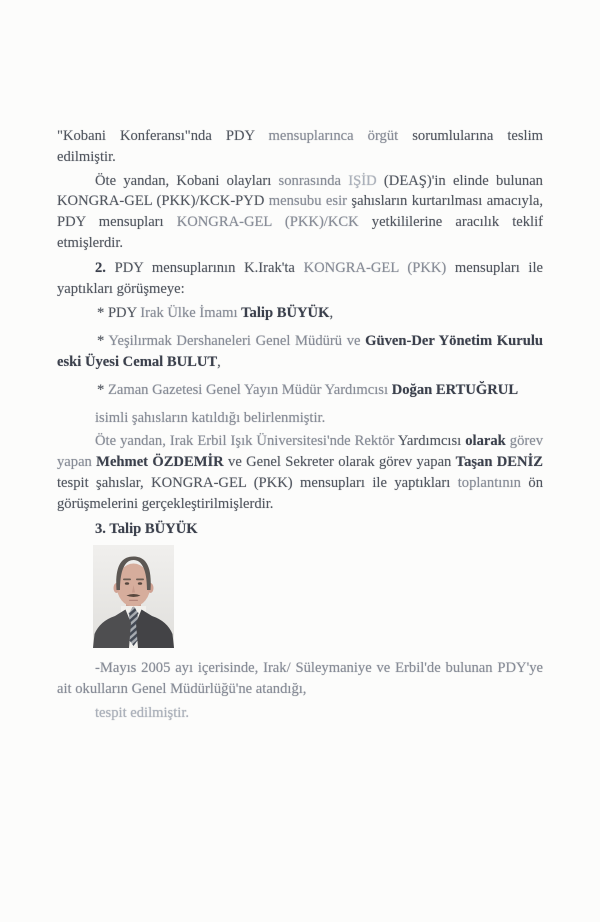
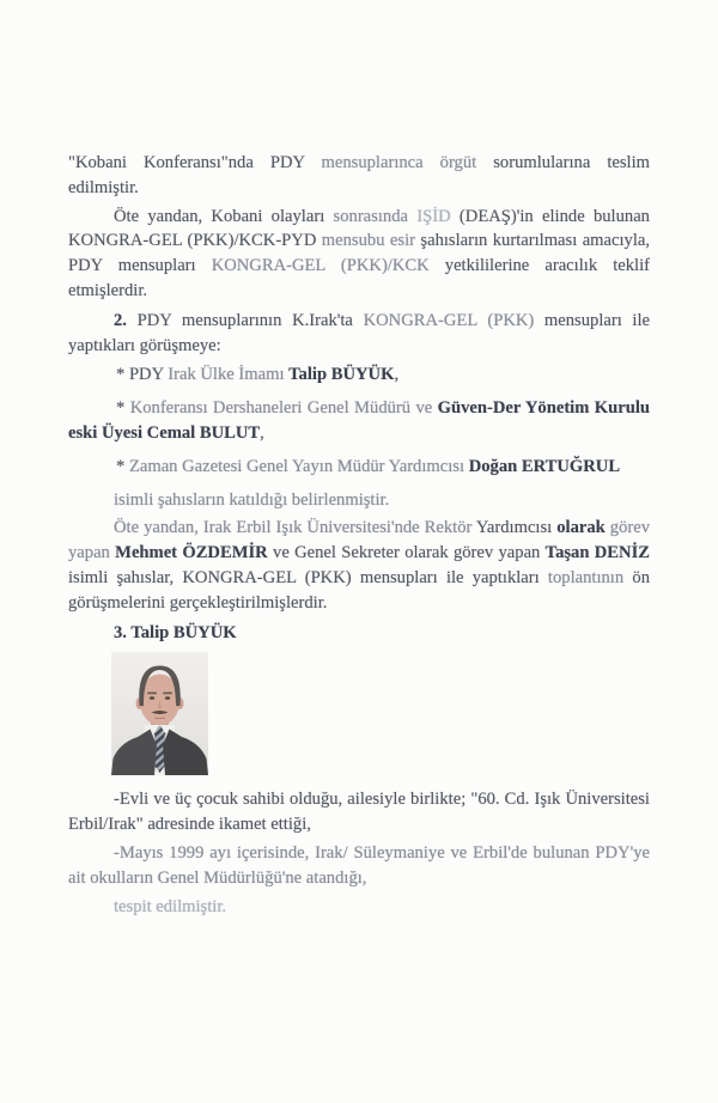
  "Kobani Konferansı"nda PDY mensuplarınca örgüt sorumlularına teslim edilmiştir.
  Öte yandan, Kobani olayları sonrasında IŞİD (DEAŞ)'in elinde bulunan KONGRA-GEL (PKK)/KCK-PYD mensubu esir şahısların kurtarılması amacıyla, PDY mensupları KONGRA-GEL (PKK)/KCK yetkililerine aracılık teklif etmişlerdir.
  2. PDY mensuplarının K.Irak'ta KONGRA-GEL (PKK) mensupları ile yaptıkları görüşmeye:
  * PDY Irak Ülke İmamı Talip BÜYÜK,
- * Yeşilırmak Dershaneleri Genel Müdürü ve Güven-Der Yönetim Kurulu eski Üyesi Cemal BULUT,
+ * Konferansı Dershaneleri Genel Müdürü ve Güven-Der Yönetim Kurulu eski Üyesi Cemal BULUT,
  * Zaman Gazetesi Genel Yayın Müdür Yardımcısı Doğan ERTUĞRUL
  isimli şahısların katıldığı belirlenmiştir.
- Öte yandan, Irak Erbil Işık Üniversitesi'nde Rektör Yardımcısı olarak görev yapan Mehmet ÖZDEMİR ve Genel Sekreter olarak görev yapan Taşan DENİZ tespit şahıslar, KONGRA-GEL (PKK) mensupları ile yaptıkları toplantının ön görüşmelerini gerçekleştirilmişlerdir.
+ Öte yandan, Irak Erbil Işık Üniversitesi'nde Rektör Yardımcısı olarak görev yapan Mehmet ÖZDEMİR ve Genel Sekreter olarak görev yapan Taşan DENİZ isimli şahıslar, KONGRA-GEL (PKK) mensupları ile yaptıkları toplantının ön görüşmelerini gerçekleştirilmişlerdir.
  3. Talip BÜYÜK
+ -Evli ve üç çocuk sahibi olduğu, ailesiyle birlikte; "60. Cd. Işık Üniversitesi Erbil/Irak" adresinde ikamet ettiği,
- -Mayıs 2005 ayı içerisinde, Irak/ Süleymaniye ve Erbil'de bulunan PDY'ye ait okulların Genel Müdürlüğü'ne atandığı,
+ -Mayıs 1999 ayı içerisinde, Irak/ Süleymaniye ve Erbil'de bulunan PDY'ye ait okulların Genel Müdürlüğü'ne atandığı,
  tespit edilmiştir.
